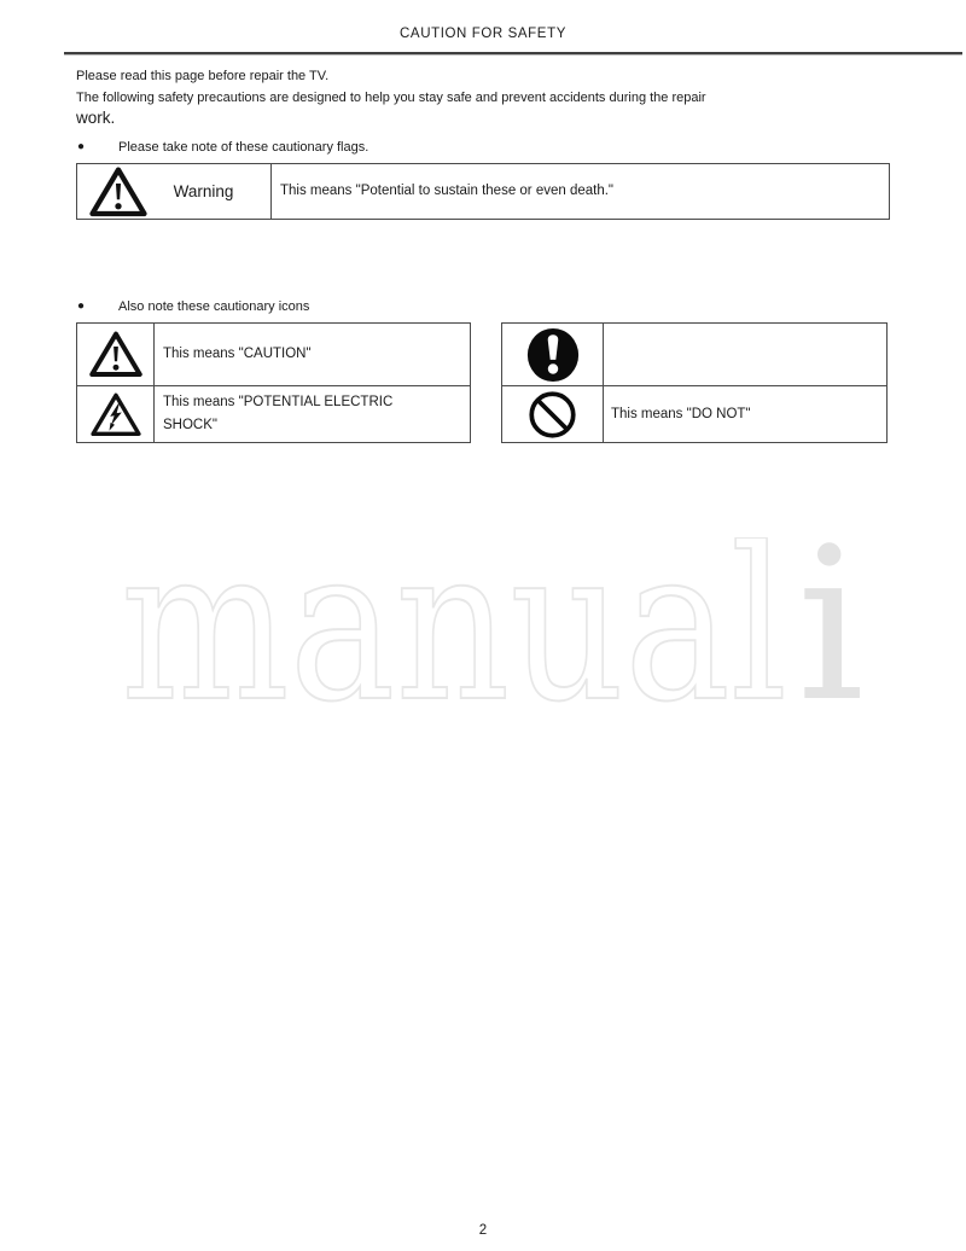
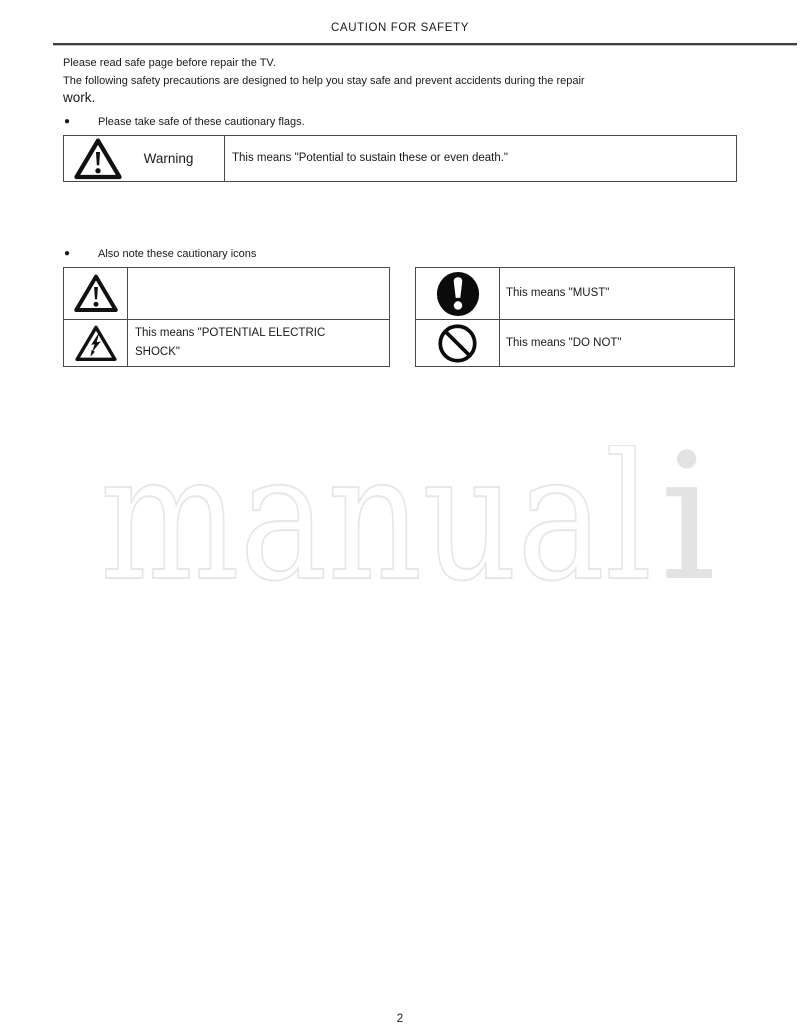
  CAUTION FOR SAFETY
- Please read this page before repair the TV.
+ Please read safe page before repair the TV.
  The following safety precautions are designed to help you stay safe and prevent accidents during the repair
  work.
  ●
- Please take note of these cautionary flags.
+ Please take safe of these cautionary flags.
  Warning
  This means "Potential to sustain these or even death."
  ●
  Also note these cautionary icons
- This means "CAUTION"
  This means "POTENTIAL ELECTRIC SHOCK"
+ This means "MUST"
  This means "DO NOT"
  manual
  i
  2
